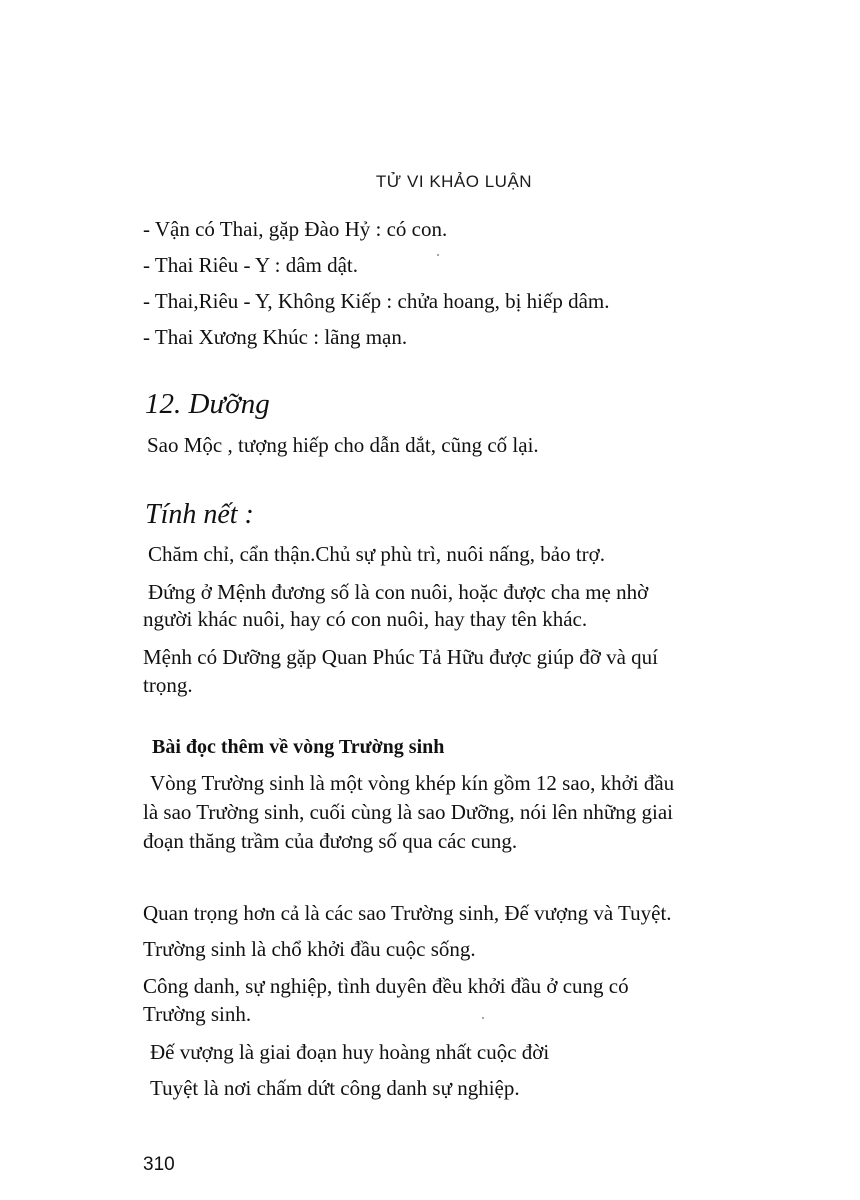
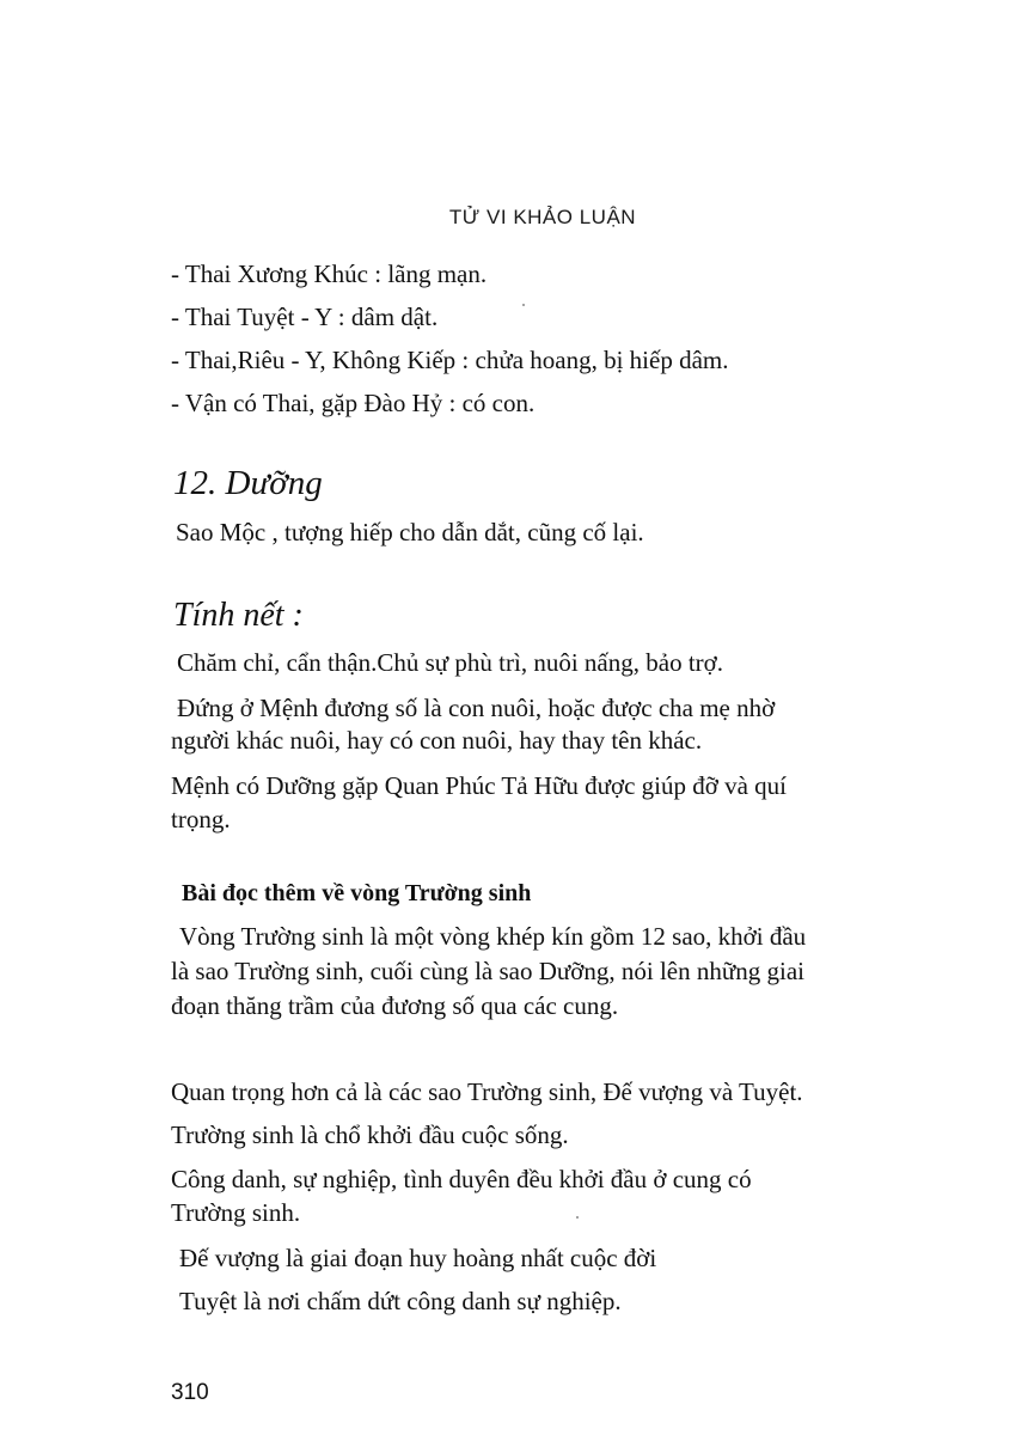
  TỬ VI KHẢO LUẬN
- - Vận có Thai, gặp Đào Hỷ : có con.
+ - Thai Xương Khúc : lãng mạn.
- - Thai Riêu - Y : dâm dật.
+ - Thai Tuyệt - Y : dâm dật.
  - Thai,Riêu - Y, Không Kiếp : chửa hoang, bị hiếp dâm.
- - Thai Xương Khúc : lãng mạn.
+ - Vận có Thai, gặp Đào Hỷ : có con.
  12. Dưỡng
  Sao Mộc , tượng hiếp cho dẫn dắt, cũng cố lại.
  Tính nết :
  Chăm chỉ, cẩn thận.Chủ sự phù trì, nuôi nấng, bảo trợ.
  Đứng ở Mệnh đương số là con nuôi, hoặc được cha mẹ nhờ
  người khác nuôi, hay có con nuôi, hay thay tên khác.
  Mệnh có Dưỡng gặp Quan Phúc Tả Hữu được giúp đỡ và quí
  trọng.
  Bài đọc thêm về vòng Trường sinh
  Vòng Trường sinh là một vòng khép kín gồm 12 sao, khởi đầu
  là sao Trường sinh, cuối cùng là sao Dưỡng, nói lên những giai
  đoạn thăng trầm của đương số qua các cung.
  Quan trọng hơn cả là các sao Trường sinh, Đế vượng và Tuyệt.
  Trường sinh là chổ khởi đầu cuộc sống.
  Công danh, sự nghiệp, tình duyên đều khởi đầu ở cung có
  Trường sinh.
  Đế vượng là giai đoạn huy hoàng nhất cuộc đời
  Tuyệt là nơi chấm dứt công danh sự nghiệp.
  310
